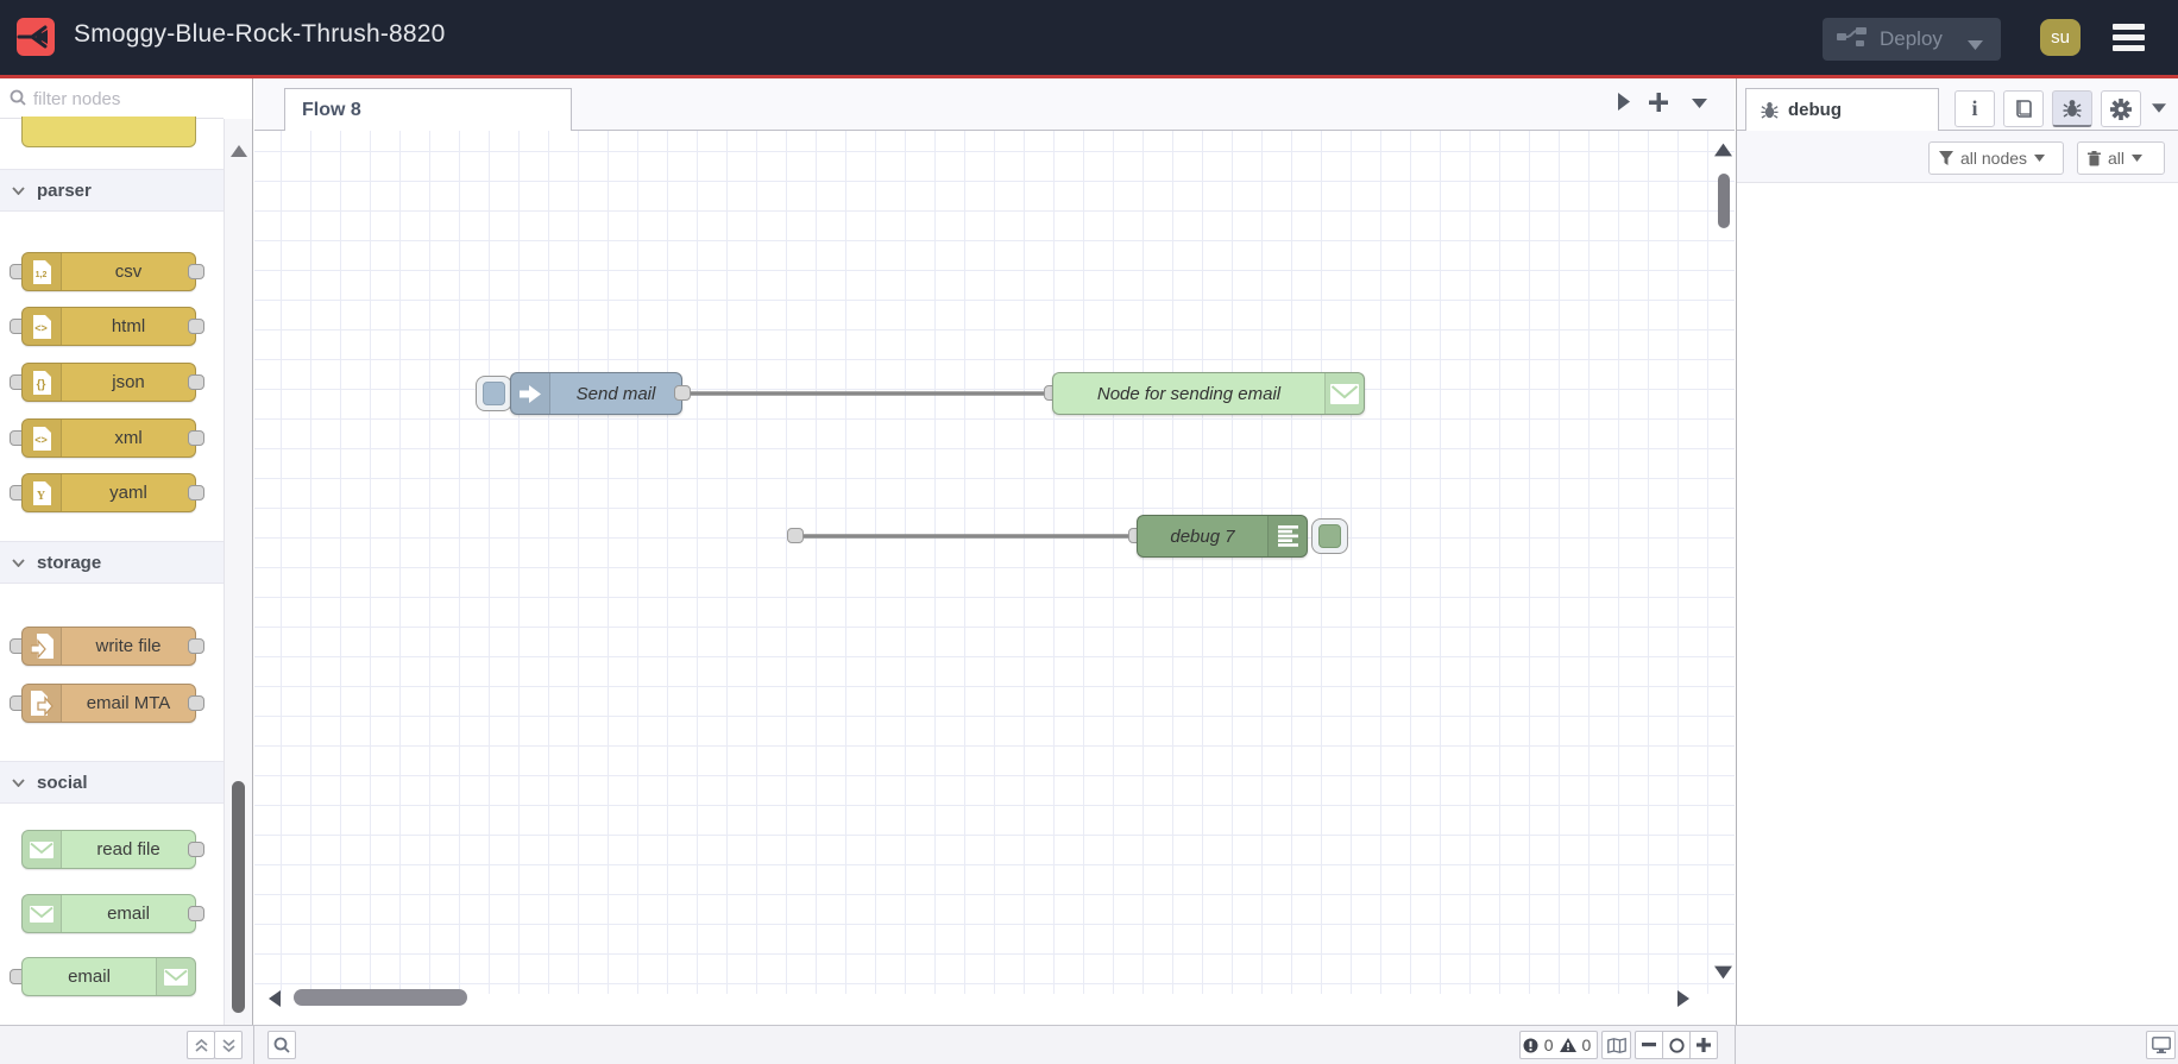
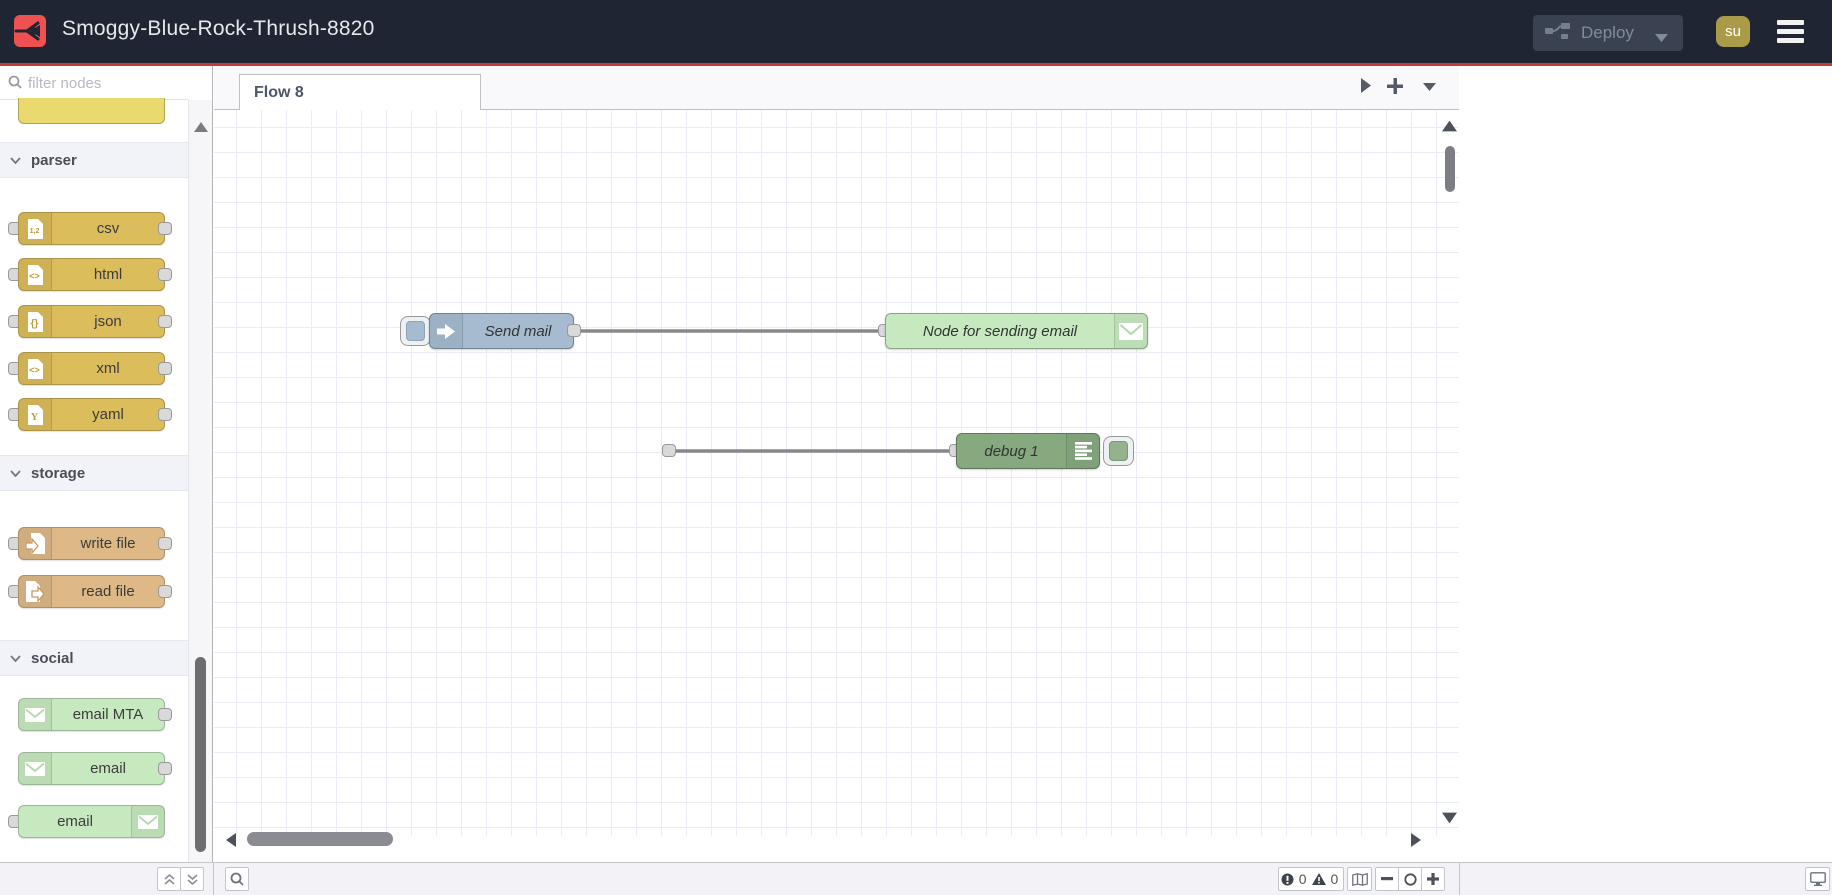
  Smoggy-Blue-Rock-Thrush-8820
  Deploy
  su
  filter nodes
  parser
  csv
  <>
  html
  {}
  json
  <>
  xml
  Y
  yaml
  storage
  write file
- email MTA
+ read file
  social
- read file
+ email MTA
  email
  email
  Flow 8
  Send mail
  Node for sending email
- debug 7
+ debug 1
- debug
- i
- all nodes
- all
  0
  0
